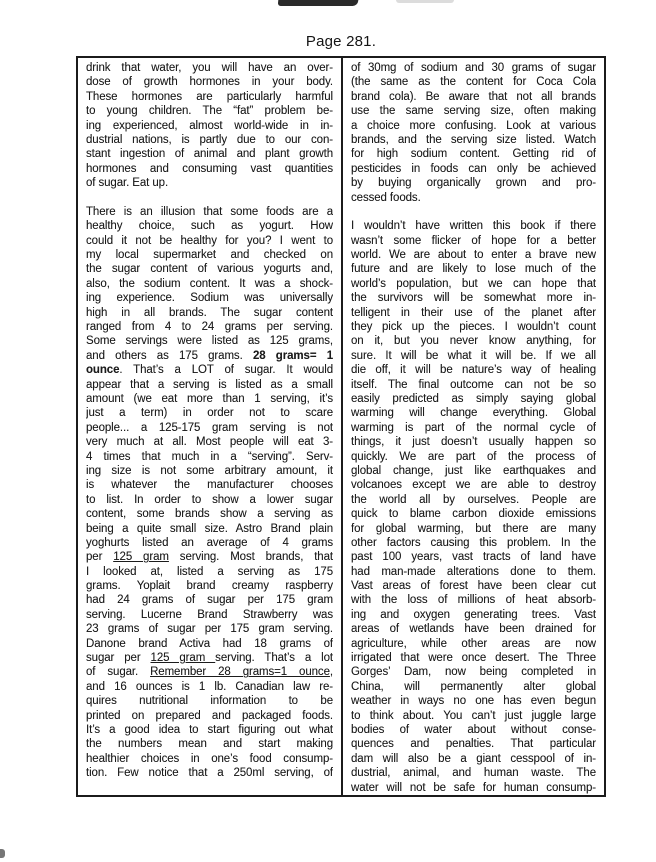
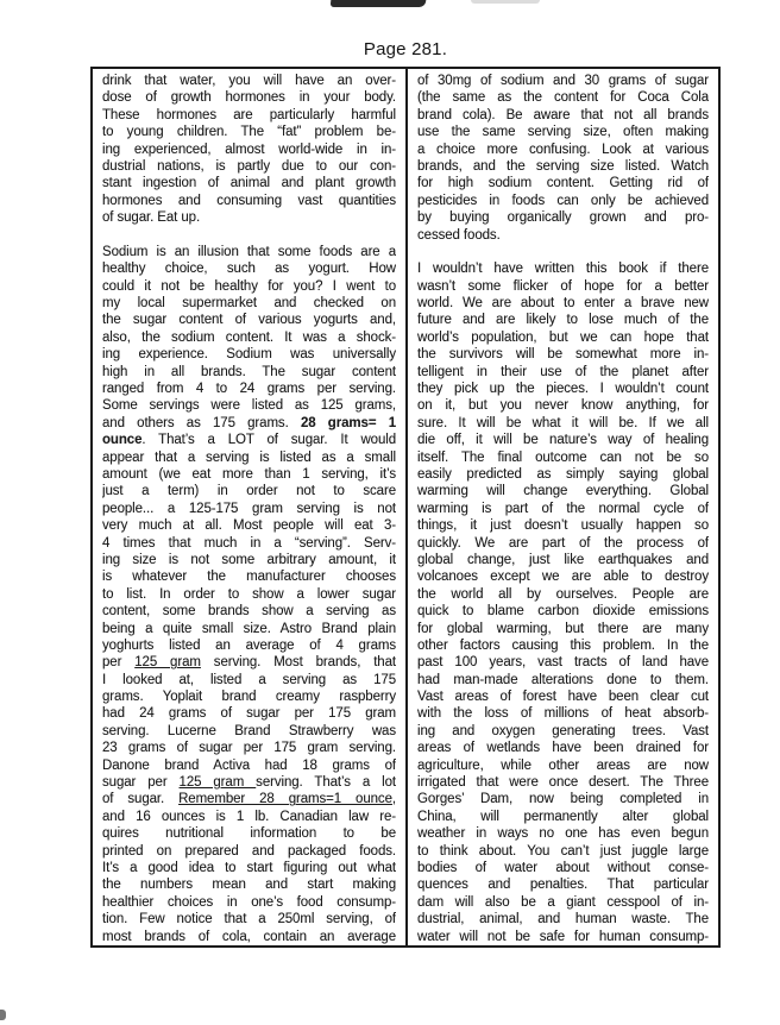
  Page 281.
  drink that water, you will have an over-
  dose of growth hormones in your body.
  These hormones are particularly harmful
  to young children. The “fat” problem be-
  ing experienced, almost world-wide in in-
  dustrial nations, is partly due to our con-
  stant ingestion of animal and plant growth
  hormones and consuming vast quantities
  of sugar. Eat up.
- There is an illusion that some foods are a
+ Sodium is an illusion that some foods are a
  healthy choice, such as yogurt. How
  could it not be healthy for you? I went to
  my local supermarket and checked on
  the sugar content of various yogurts and,
  also, the sodium content. It was a shock-
  ing experience. Sodium was universally
  high in all brands. The sugar content
  ranged from 4 to 24 grams per serving.
  Some servings were listed as 125 grams,
  and others as 175 grams. 28 grams= 1
  ounce. That’s a LOT of sugar. It would
  appear that a serving is listed as a small
  amount (we eat more than 1 serving, it’s
  just a term) in order not to scare
  people... a 125-175 gram serving is not
  very much at all. Most people will eat 3-
  4 times that much in a “serving”. Serv-
  ing size is not some arbitrary amount, it
  is whatever the manufacturer chooses
  to list. In order to show a lower sugar
  content, some brands show a serving as
  being a quite small size. Astro Brand plain
  yoghurts listed an average of 4 grams
  per 125 gram serving. Most brands, that
  I looked at, listed a serving as 175
  grams. Yoplait brand creamy raspberry
  had 24 grams of sugar per 175 gram
  serving. Lucerne Brand Strawberry was
  23 grams of sugar per 175 gram serving.
  Danone brand Activa had 18 grams of
  sugar per 125 gram serving. That’s a lot
  of sugar. Remember 28 grams=1 ounce,
  and 16 ounces is 1 lb. Canadian law re-
  quires nutritional information to be
  printed on prepared and packaged foods.
  It’s a good idea to start figuring out what
  the numbers mean and start making
  healthier choices in one’s food consump-
  tion. Few notice that a 250ml serving, of
+ most brands of cola, contain an average
  of 30mg of sodium and 30 grams of sugar
  (the same as the content for Coca Cola
  brand cola). Be aware that not all brands
  use the same serving size, often making
  a choice more confusing. Look at various
  brands, and the serving size listed. Watch
  for high sodium content. Getting rid of
  pesticides in foods can only be achieved
  by buying organically grown and pro-
  cessed foods.
  I wouldn’t have written this book if there
  wasn’t some flicker of hope for a better
  world. We are about to enter a brave new
  future and are likely to lose much of the
  world’s population, but we can hope that
  the survivors will be somewhat more in-
  telligent in their use of the planet after
  they pick up the pieces. I wouldn’t count
  on it, but you never know anything, for
  sure. It will be what it will be. If we all
  die off, it will be nature’s way of healing
  itself. The final outcome can not be so
  easily predicted as simply saying global
  warming will change everything. Global
  warming is part of the normal cycle of
  things, it just doesn’t usually happen so
  quickly. We are part of the process of
  global change, just like earthquakes and
  volcanoes except we are able to destroy
  the world all by ourselves. People are
  quick to blame carbon dioxide emissions
  for global warming, but there are many
  other factors causing this problem. In the
  past 100 years, vast tracts of land have
  had man-made alterations done to them.
  Vast areas of forest have been clear cut
  with the loss of millions of heat absorb-
  ing and oxygen generating trees. Vast
  areas of wetlands have been drained for
  agriculture, while other areas are now
  irrigated that were once desert. The Three
  Gorges’ Dam, now being completed in
  China, will permanently alter global
  weather in ways no one has even begun
  to think about. You can’t just juggle large
  bodies of water about without conse-
  quences and penalties. That particular
  dam will also be a giant cesspool of in-
  dustrial, animal, and human waste. The
  water will not be safe for human consump-
